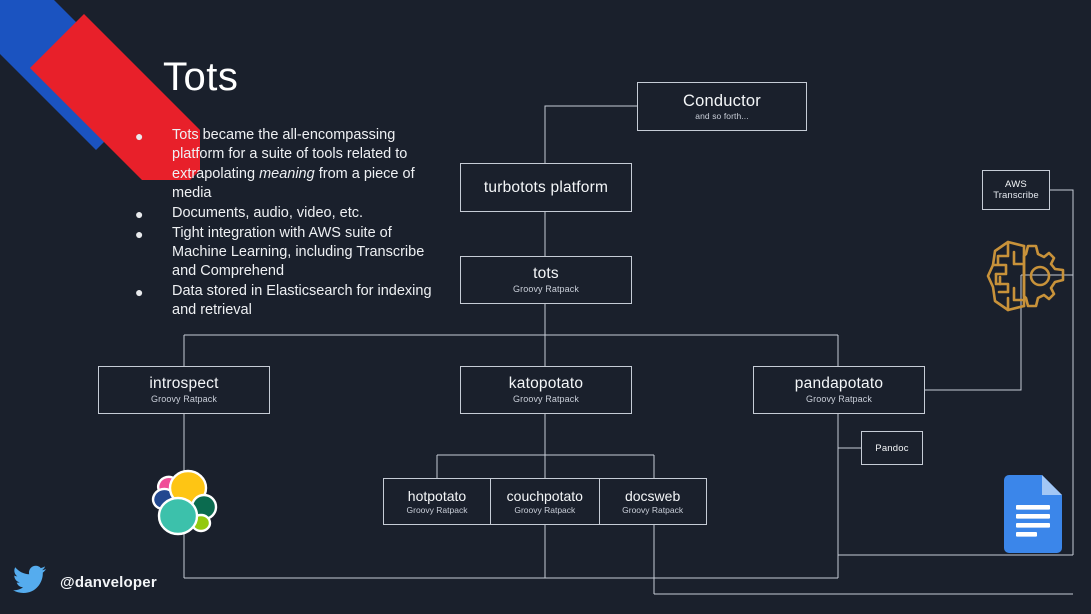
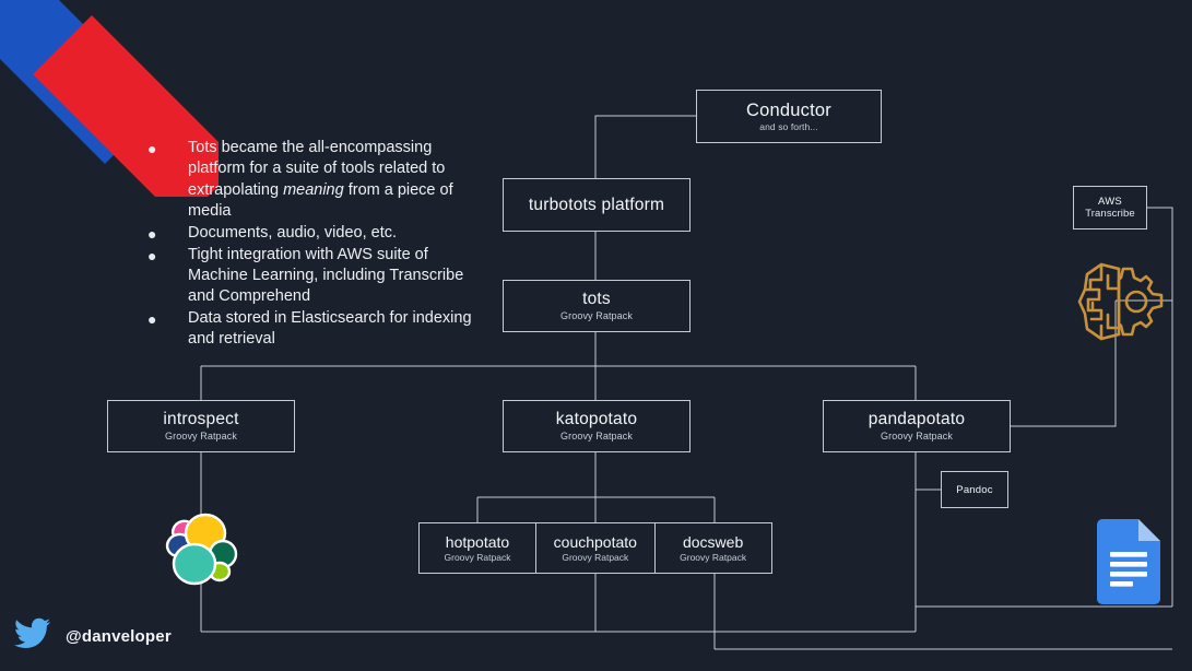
- Tots
  ●
  Tots became the all-encompassing platform for a suite of tools related to extrapolating meaning from a piece of media
  ●
  Documents, audio, video, etc.
  ●
  Tight integration with AWS suite of Machine Learning, including Transcribe and Comprehend
  ●
  Data stored in Elasticsearch for indexing and retrieval
  Conductor
  and so forth...
  turbotots platform
  tots
  Groovy Ratpack
  introspect
  Groovy Ratpack
  katopotato
  Groovy Ratpack
  pandapotato
  Groovy Ratpack
  hotpotato
  Groovy Ratpack
  couchpotato
  Groovy Ratpack
  docsweb
  Groovy Ratpack
  AWS
  Transcribe
  Pandoc
  @danveloper
